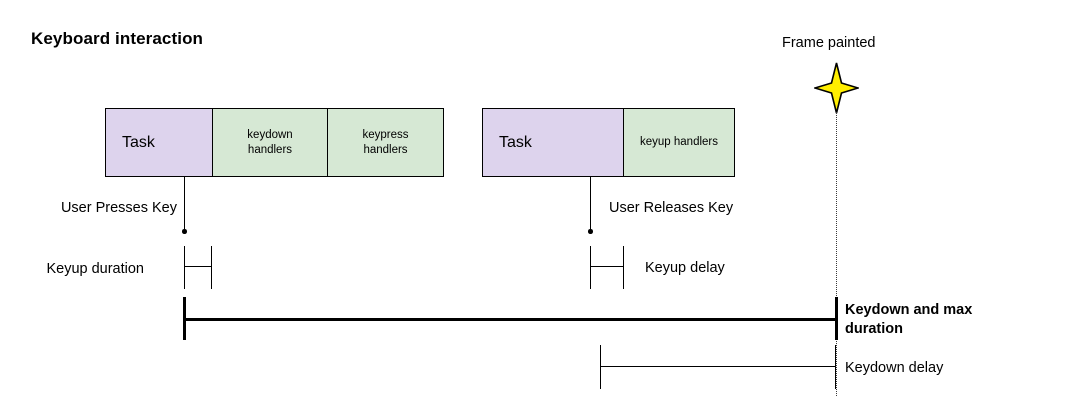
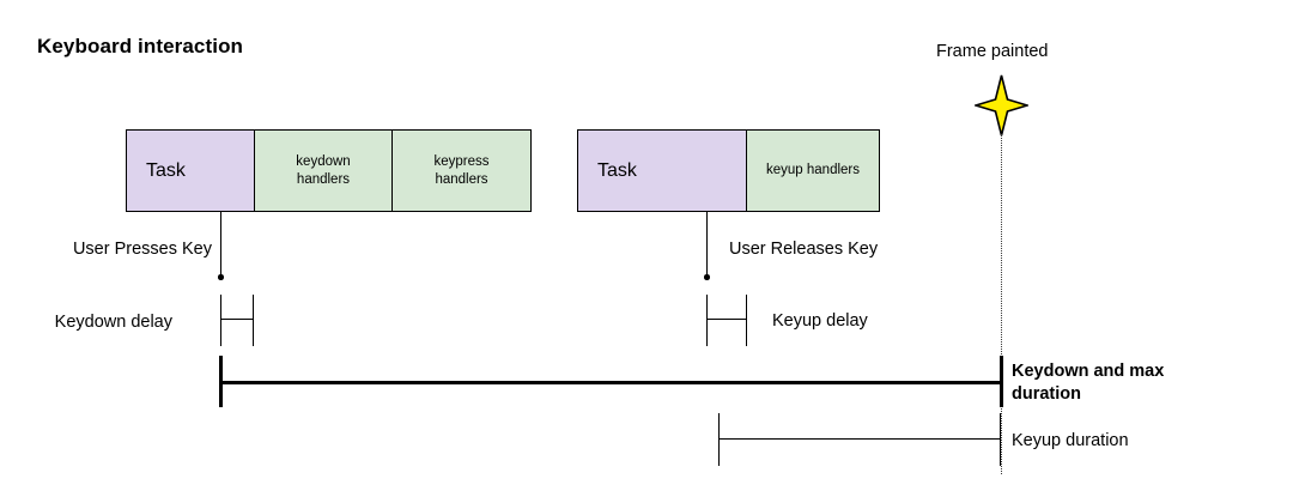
  Keyboard interaction
  Frame painted
  Task
  keydown
  handlers
  keypress
  handlers
  Task
  keyup handlers
  User Presses Key
  User Releases Key
- Keyup duration
+ Keydown delay
  Keyup delay
  Keydown and max
  duration
- Keydown delay
+ Keyup duration
